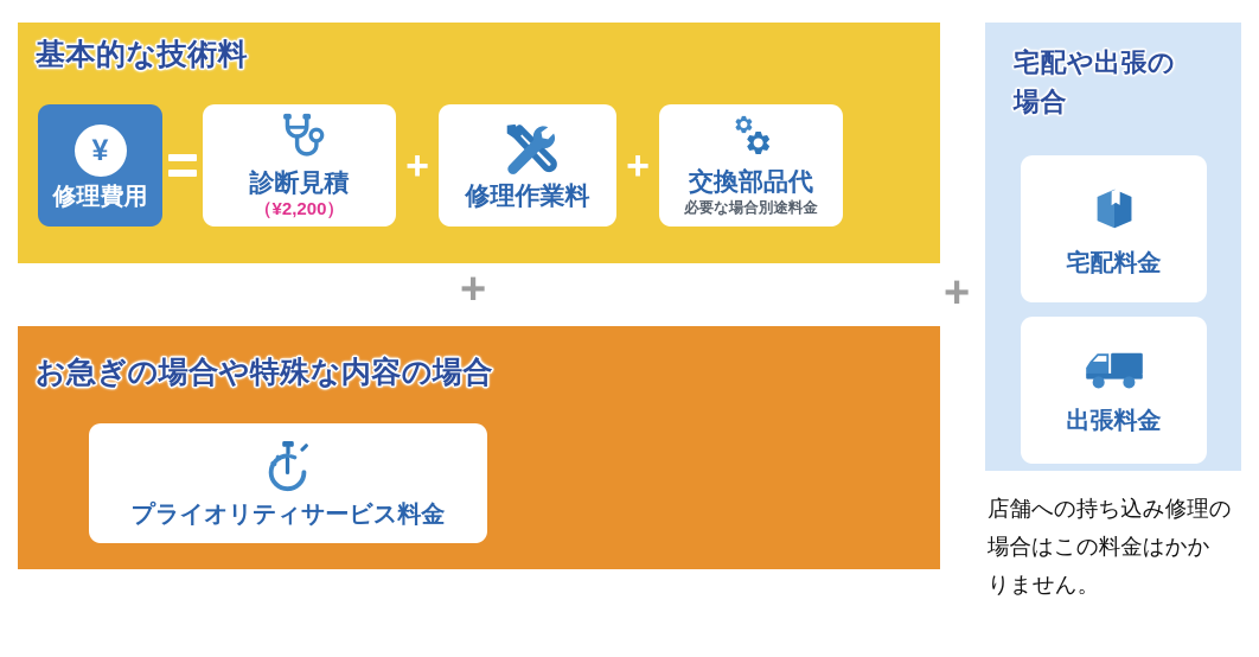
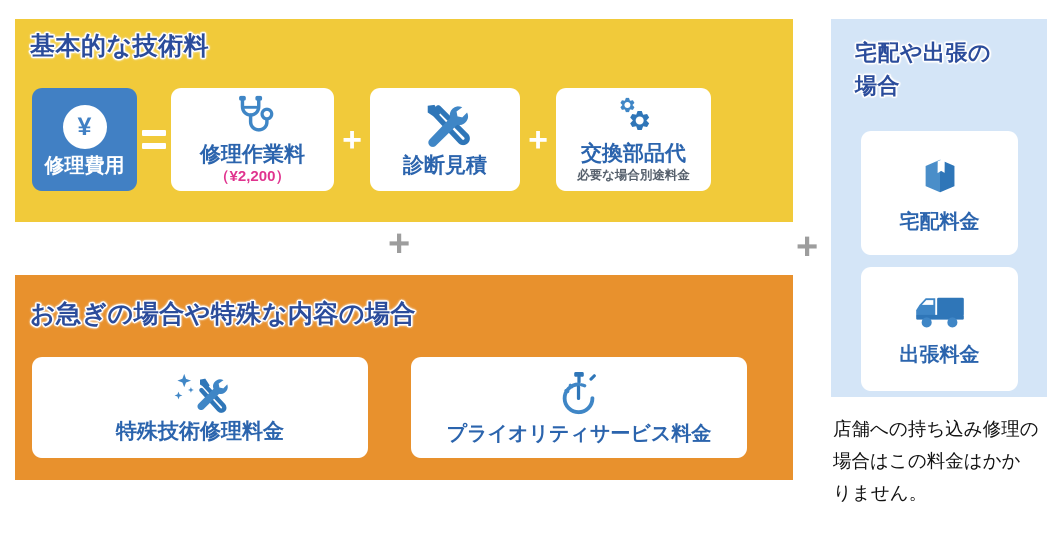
  基本的な技術料
  ¥
  修理費用
- 診断見積
+ 修理作業料
  （¥2,200）
  +
- 修理作業料
+ 診断見積
  +
  交換部品代
  必要な場合別途料金
  +
  +
  お急ぎの場合や特殊な内容の場合
+ 特殊技術修理料金
  プライオリティサービス料金
  宅配や出張の
  場合
  宅配料金
  出張料金
  店舗への持ち込み修理の場合はこの料金はかかりません。
